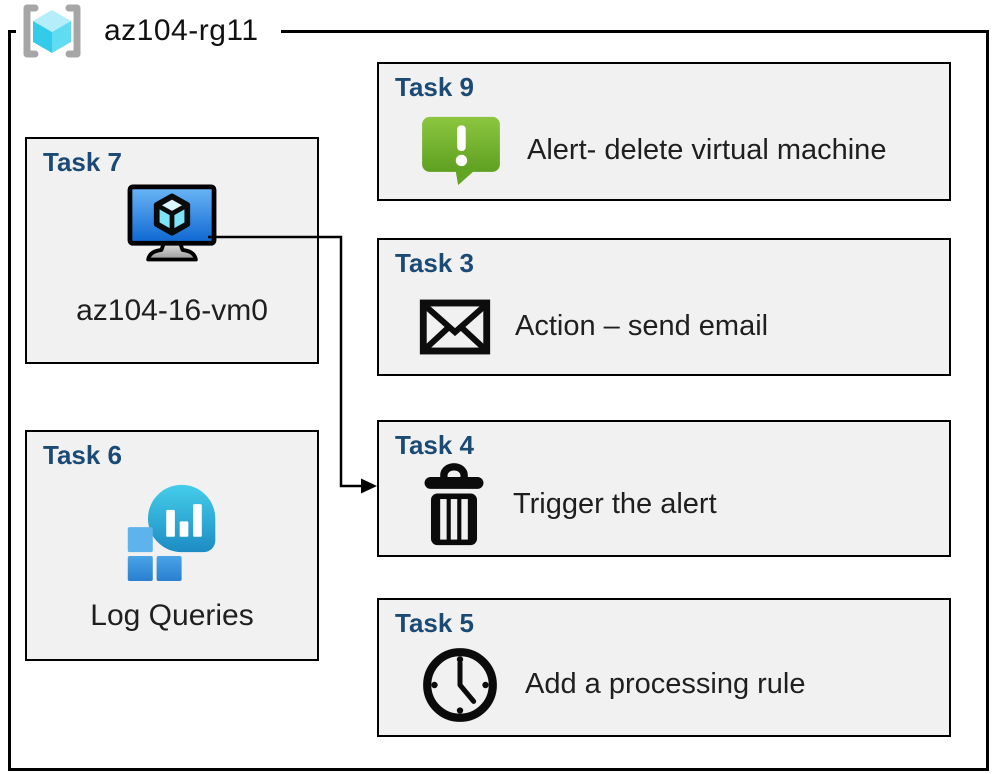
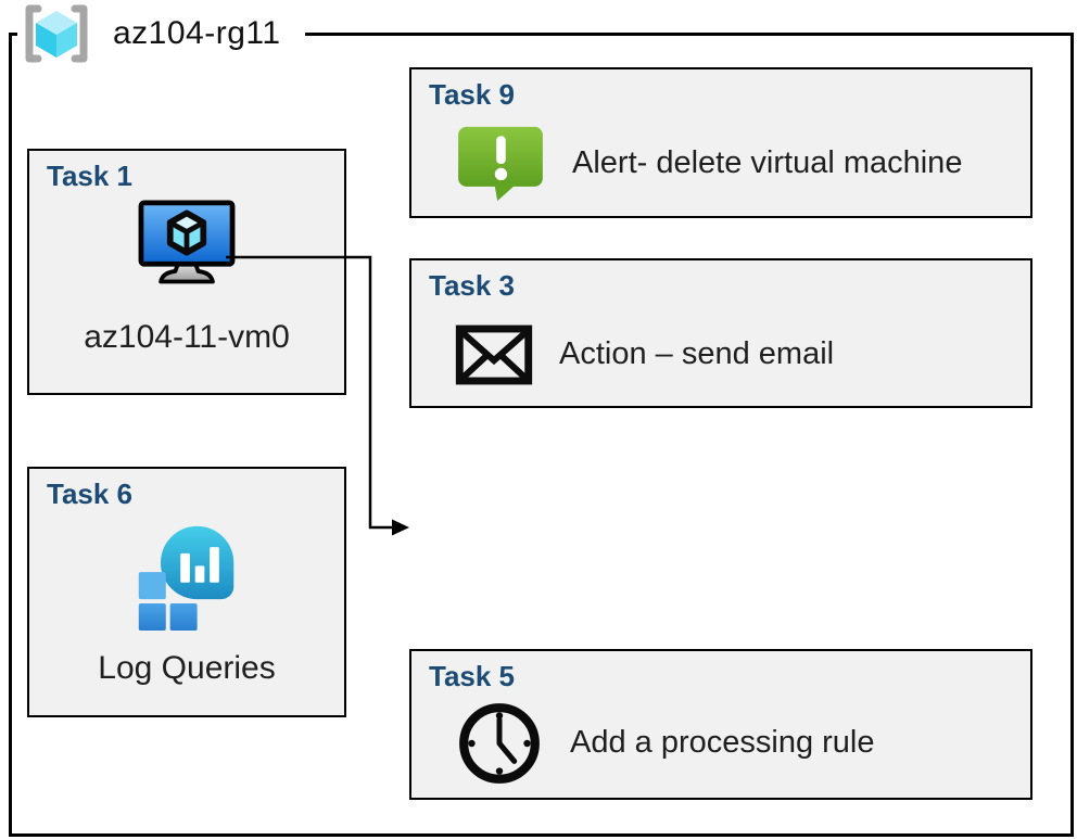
  az104-rg11
- Task 7
+ Task 1
- az104-16-vm0
+ az104-11-vm0
  Task 6
  Log Queries
  Task 9
  Alert- delete virtual machine
  Action – send email
  Task 3
- Task 4
- Trigger the alert
  Task 5
  Add a processing rule
